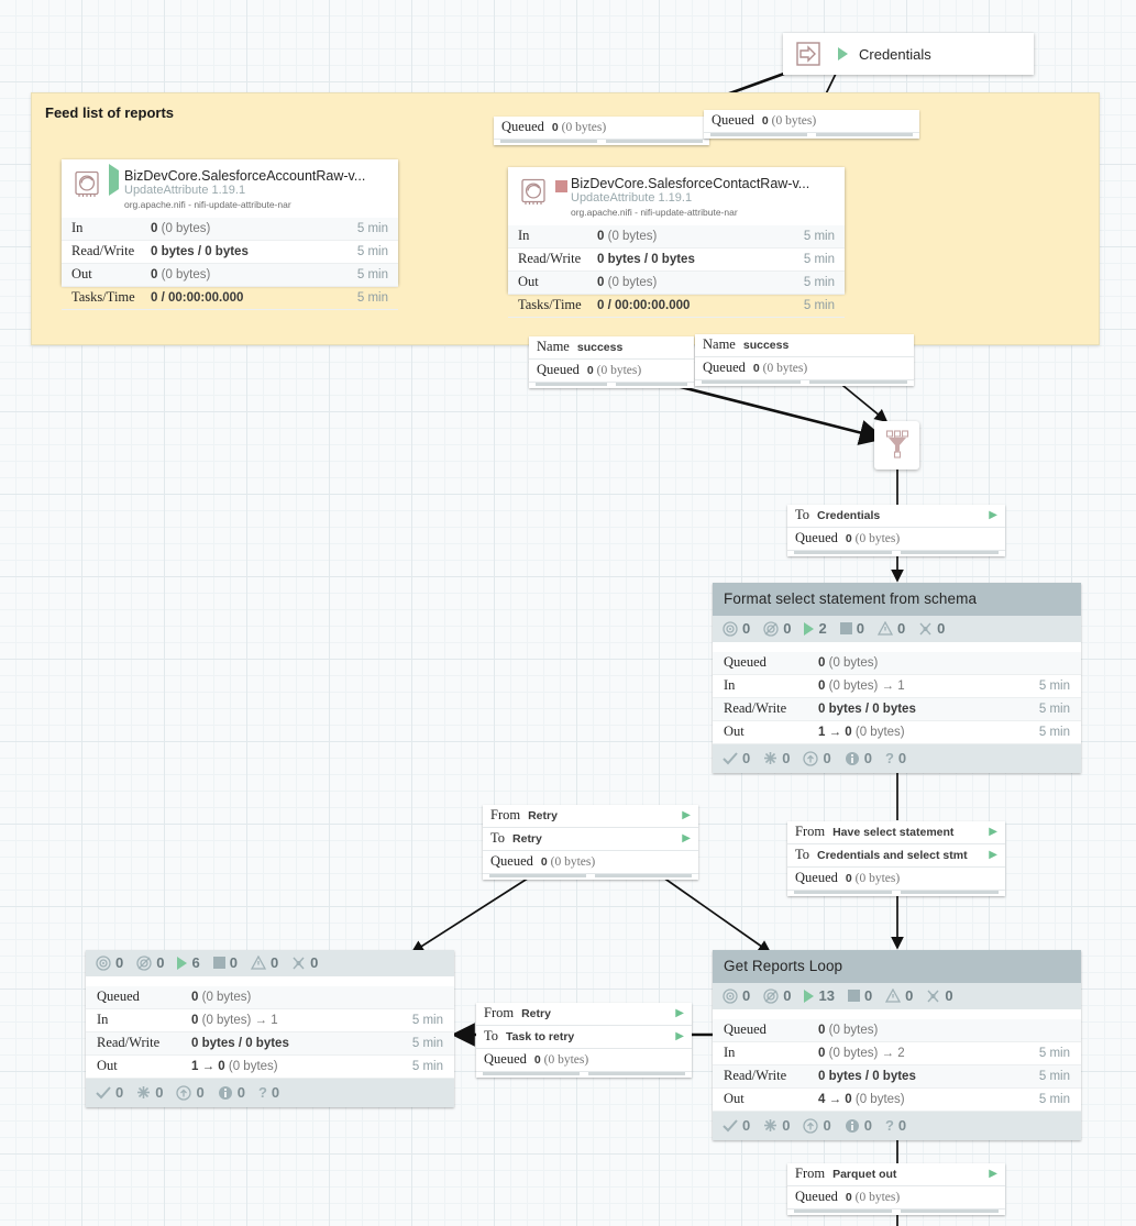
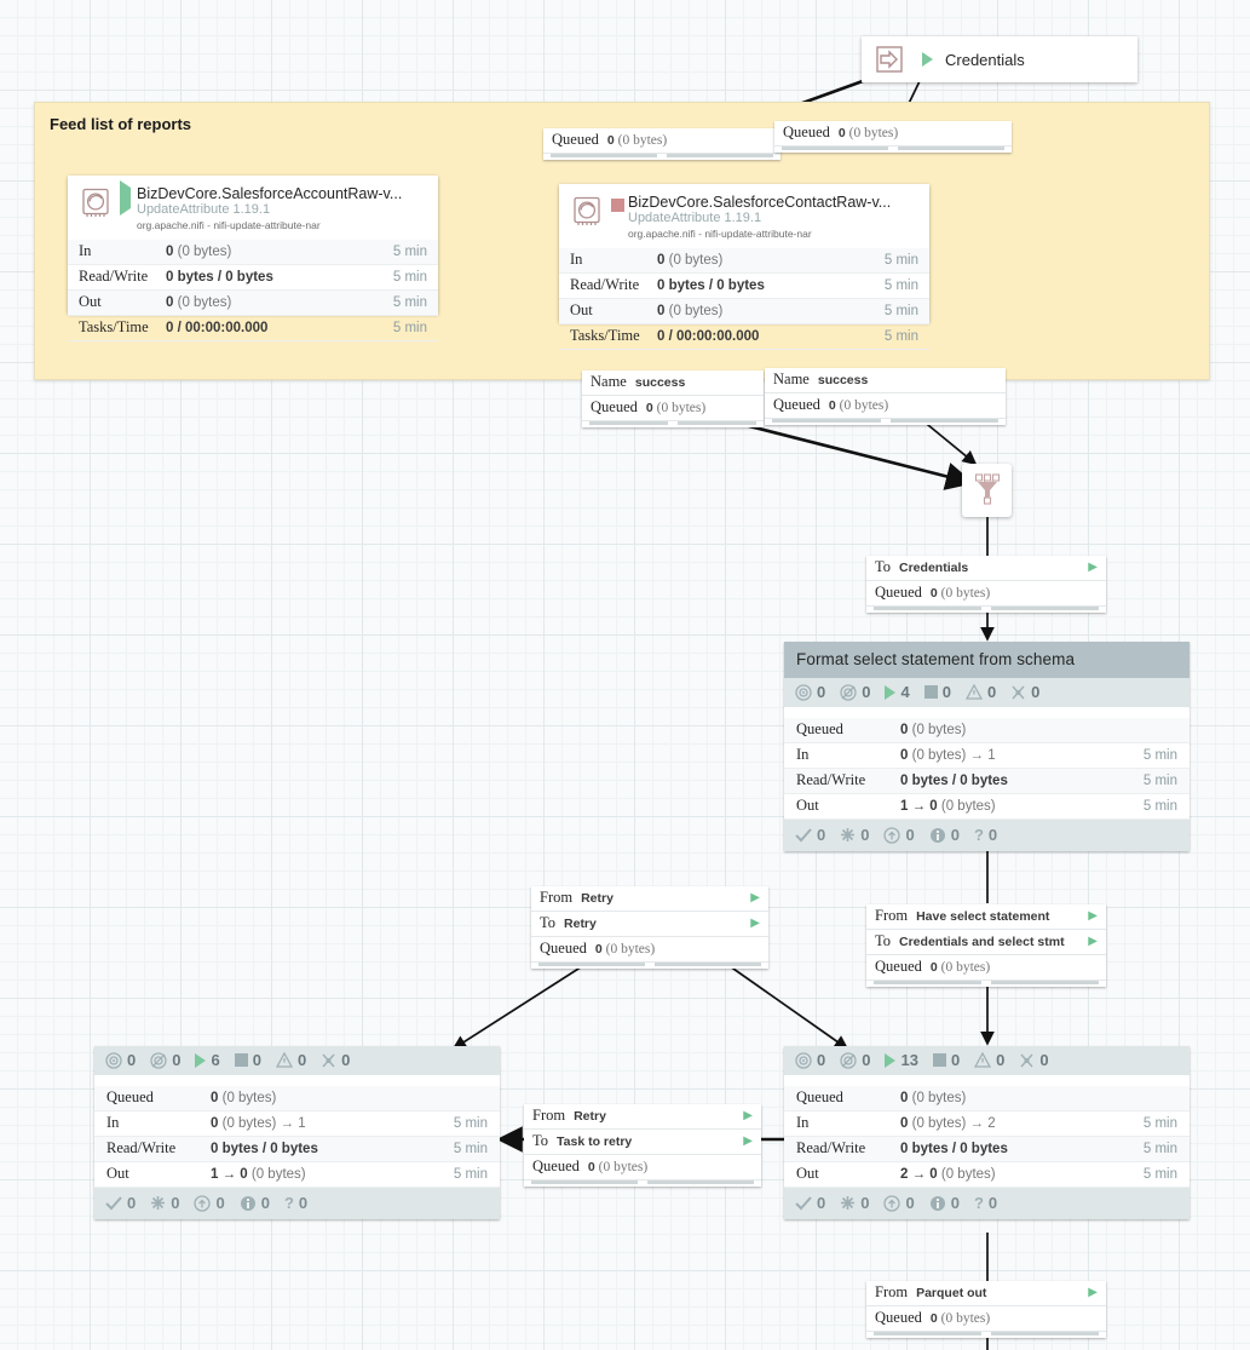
  Feed list of reports
  Credentials
  BizDevCore.SalesforceAccountRaw-v...
  UpdateAttribute 1.19.1
  org.apache.nifi - nifi-update-attribute-nar
  In
  0 (0 bytes)
  5 min
  Read/Write
  0 bytes / 0 bytes
  5 min
  Out
  0 (0 bytes)
  5 min
  Tasks/Time
  0 / 00:00:00.000
  5 min
  BizDevCore.SalesforceContactRaw-v...
  UpdateAttribute 1.19.1
  org.apache.nifi - nifi-update-attribute-nar
  In
  0 (0 bytes)
  5 min
  Read/Write
  0 bytes / 0 bytes
  5 min
  Out
  0 (0 bytes)
  5 min
  Tasks/Time
  0 / 00:00:00.000
  5 min
  Queued
  0 (0 bytes)
  Queued
  0 (0 bytes)
  Name
  success
  Queued
  0 (0 bytes)
  Name
  success
  Queued
  0 (0 bytes)
  To
  Credentials
  ▶
  Queued
  0 (0 bytes)
  Format select statement from schema
  0
  0
- 2
+ 4
  0
  0
  0
  Queued
  0 (0 bytes)
  In
  0 (0 bytes) → 1
  5 min
  Read/Write
  0 bytes / 0 bytes
  5 min
  Out
  1 → 0 (0 bytes)
  5 min
  0
  0
  0
  0
  ?
  0
  From
  Retry
  ▶
  To
  Retry
  ▶
  Queued
  0 (0 bytes)
  From
  Have select statement
  ▶
  To
  Credentials and select stmt
  ▶
  Queued
  0 (0 bytes)
  0
  0
  6
  0
  0
  0
  Queued
  0 (0 bytes)
  In
  0 (0 bytes) → 1
  5 min
  Read/Write
  0 bytes / 0 bytes
  5 min
  Out
  1 → 0 (0 bytes)
  5 min
  0
  0
  0
  0
  ?
  0
- Get Reports Loop
  0
  0
  13
  0
  0
  0
  Queued
  0 (0 bytes)
  In
  0 (0 bytes) → 2
  5 min
  Read/Write
  0 bytes / 0 bytes
  5 min
  Out
- 4 → 0 (0 bytes)
+ 2 → 0 (0 bytes)
  5 min
  0
  0
  0
  0
  ?
  0
  From
  Retry
  ▶
  To
  Task to retry
  ▶
  Queued
  0 (0 bytes)
  From
  Parquet out
  ▶
  Queued
  0 (0 bytes)
